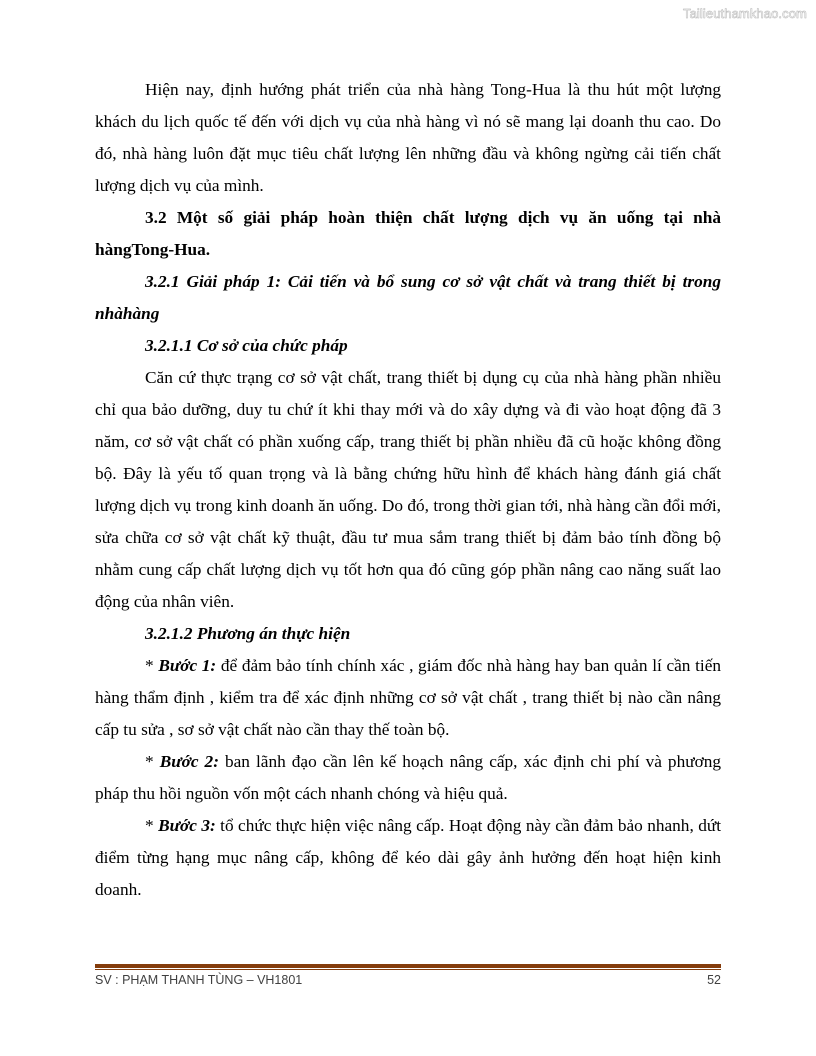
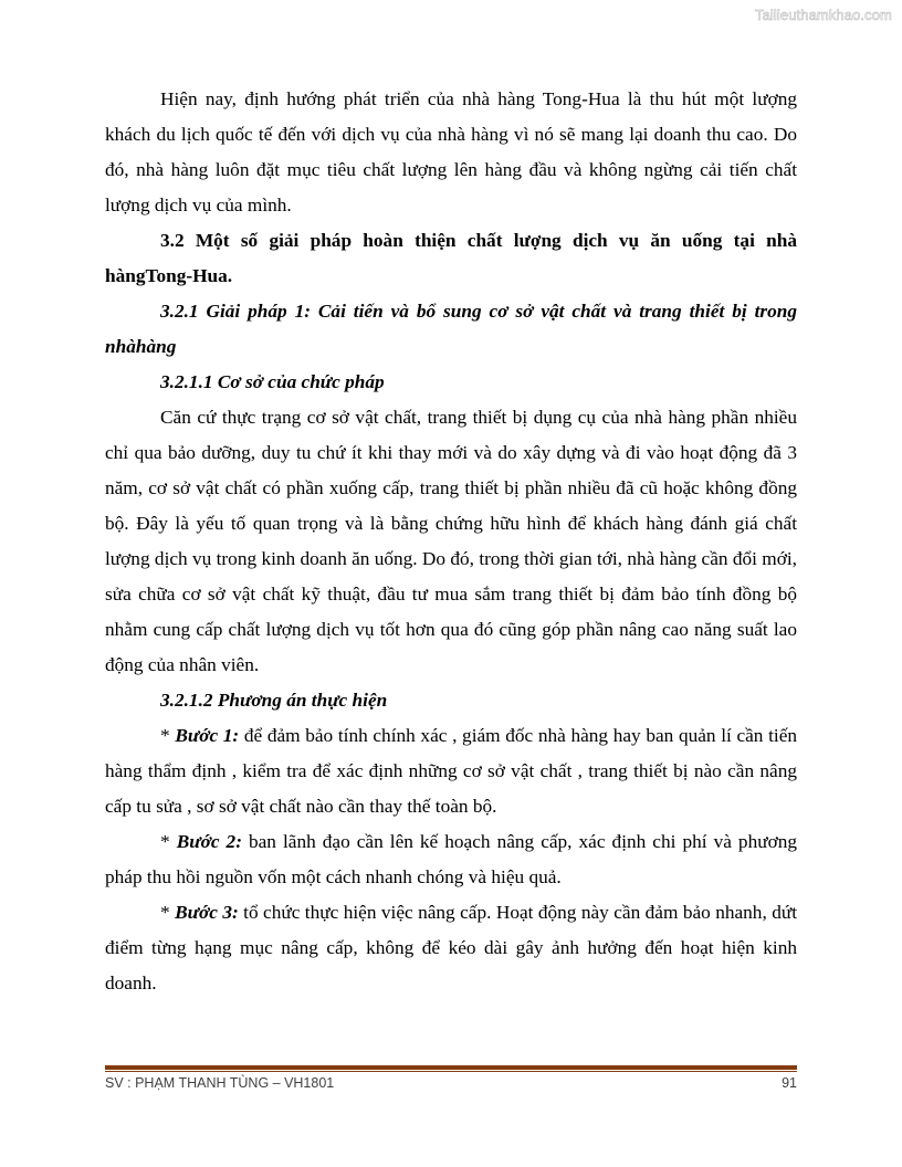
  Tailieuthamkhao.com
- Hiện nay, định hướng phát triển của nhà hàng Tong-Hua là thu hút một lượng khách du lịch quốc tế đến với dịch vụ của nhà hàng vì nó sẽ mang lại doanh thu cao. Do đó, nhà hàng luôn đặt mục tiêu chất lượng lên những đầu và không ngừng cải tiến chất lượng dịch vụ của mình.
+ Hiện nay, định hướng phát triển của nhà hàng Tong-Hua là thu hút một lượng khách du lịch quốc tế đến với dịch vụ của nhà hàng vì nó sẽ mang lại doanh thu cao. Do đó, nhà hàng luôn đặt mục tiêu chất lượng lên hàng đầu và không ngừng cải tiến chất lượng dịch vụ của mình.
  3.2 Một số giải pháp hoàn thiện chất lượng dịch vụ ăn uống tại nhà hàngTong-Hua.
  3.2.1 Giải pháp 1: Cải tiến và bổ sung cơ sở vật chất và trang thiết bị trong nhàhàng
  3.2.1.1 Cơ sở của chức pháp
  Căn cứ thực trạng cơ sở vật chất, trang thiết bị dụng cụ của nhà hàng phần nhiều chỉ qua bảo dưỡng, duy tu chứ ít khi thay mới và do xây dựng và đi vào hoạt động đã 3 năm, cơ sở vật chất có phần xuống cấp, trang thiết bị phần nhiều đã cũ hoặc không đồng bộ. Đây là yếu tố quan trọng và là bằng chứng hữu hình để khách hàng đánh giá chất lượng dịch vụ trong kinh doanh ăn uống. Do đó, trong thời gian tới, nhà hàng cần đổi mới, sửa chữa cơ sở vật chất kỹ thuật, đầu tư mua sắm trang thiết bị đảm bảo tính đồng bộ nhằm cung cấp chất lượng dịch vụ tốt hơn qua đó cũng góp phần nâng cao năng suất lao động của nhân viên.
  3.2.1.2 Phương án thực hiện
  * Bước 1: để đảm bảo tính chính xác , giám đốc nhà hàng hay ban quản lí cần tiến hàng thẩm định , kiểm tra để xác định những cơ sở vật chất , trang thiết bị nào cần nâng cấp tu sửa , sơ sở vật chất nào cần thay thế toàn bộ.
  * Bước 2: ban lãnh đạo cần lên kế hoạch nâng cấp, xác định chi phí và phương pháp thu hồi nguồn vốn một cách nhanh chóng và hiệu quả.
  * Bước 3: tổ chức thực hiện việc nâng cấp. Hoạt động này cần đảm bảo nhanh, dứt điểm từng hạng mục nâng cấp, không để kéo dài gây ảnh hưởng đến hoạt hiện kinh doanh.
  SV : PHẠM THANH TÙNG – VH1801
- 52
+ 91
